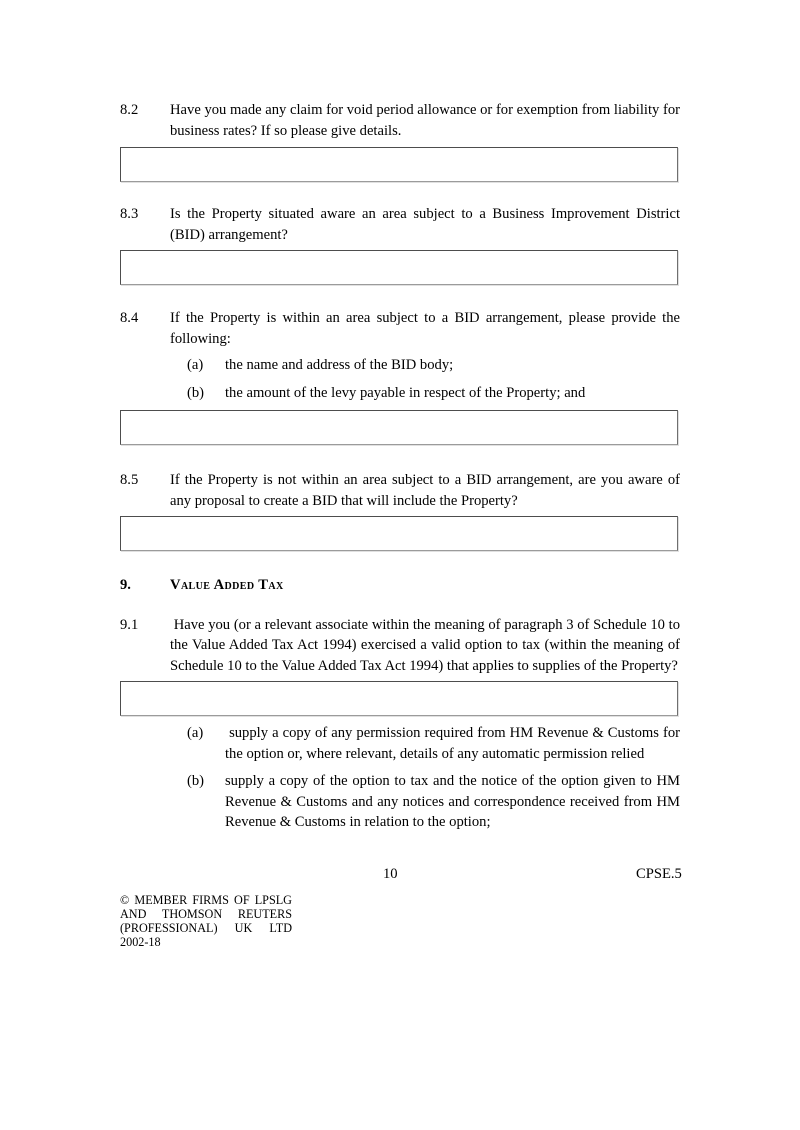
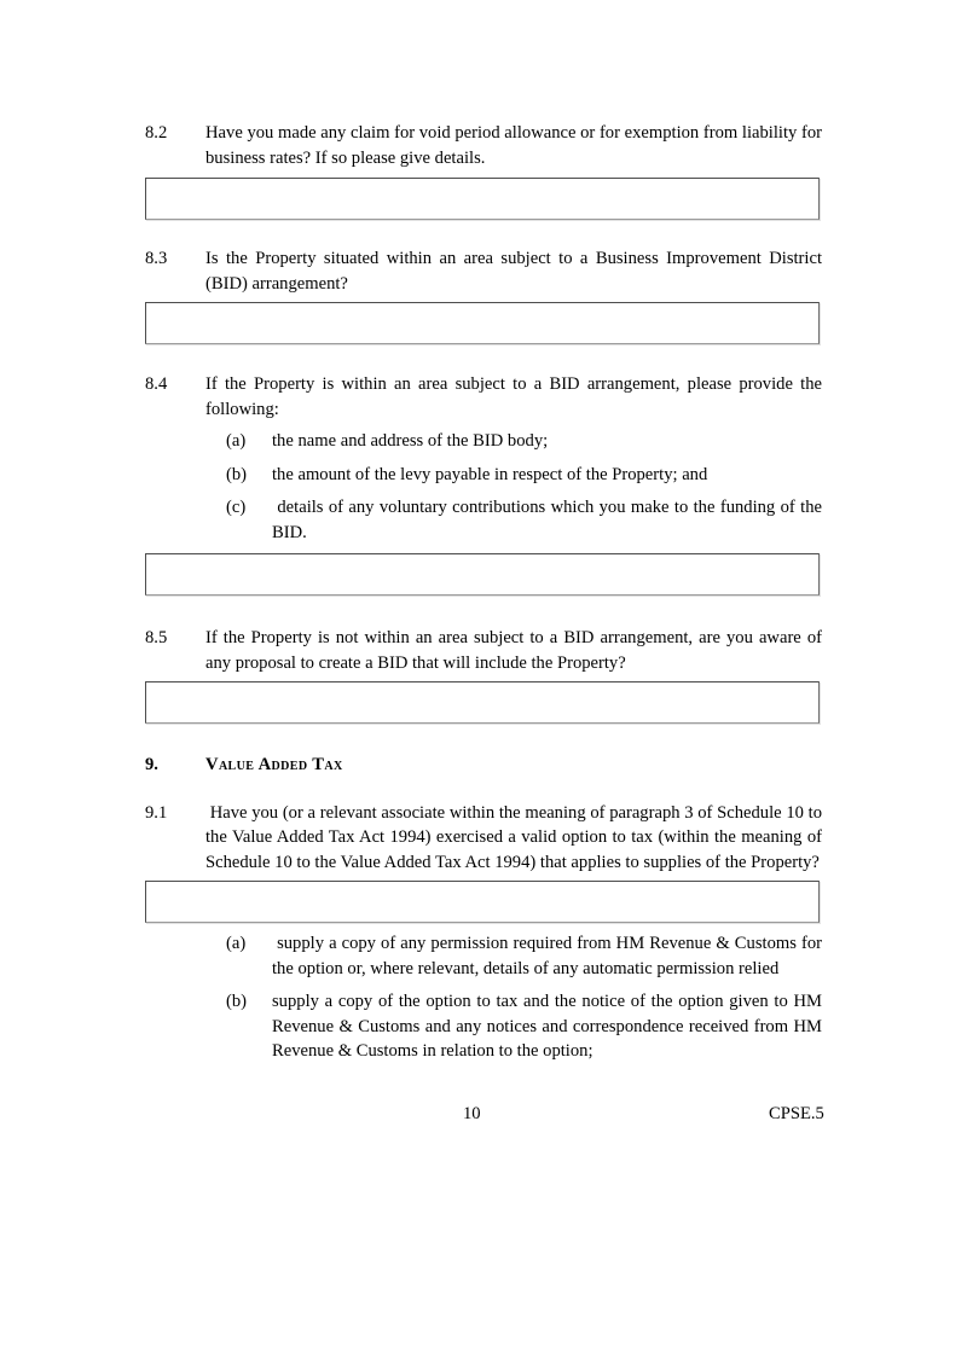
  8.2
  Have you made any claim for void period allowance or for exemption from liability for business rates? If so please give details.
  8.3
- Is the Property situated aware an area subject to a Business Improvement District (BID) arrangement?
+ Is the Property situated within an area subject to a Business Improvement District (BID) arrangement?
  8.4
  If the Property is within an area subject to a BID arrangement, please provide the following:
  (a)
  the name and address of the BID body;
  (b)
  the amount of the levy payable in respect of the Property; and
+ (c)
+ details of any voluntary contributions which you make to the funding of the BID.
  8.5
  If the Property is not within an area subject to a BID arrangement, are you aware of any proposal to create a BID that will include the Property?
  9.
  Value Added Tax
  9.1
  Have you (or a relevant associate within the meaning of paragraph 3 of Schedule 10 to the Value Added Tax Act 1994) exercised a valid option to tax (within the meaning of Schedule 10 to the Value Added Tax Act 1994) that applies to supplies of the Property?
  (a)
  supply a copy of any permission required from HM Revenue & Customs for the option or, where relevant, details of any automatic permission relied
  (b)
  supply a copy of the option to tax and the notice of the option given to HM Revenue & Customs and any notices and correspondence received from HM Revenue & Customs in relation to the option;
  10
  CPSE.5
- © MEMBER FIRMS OF LPSLG
- AND THOMSON REUTERS
- (PROFESSIONAL) UK LTD
- 2002-18
